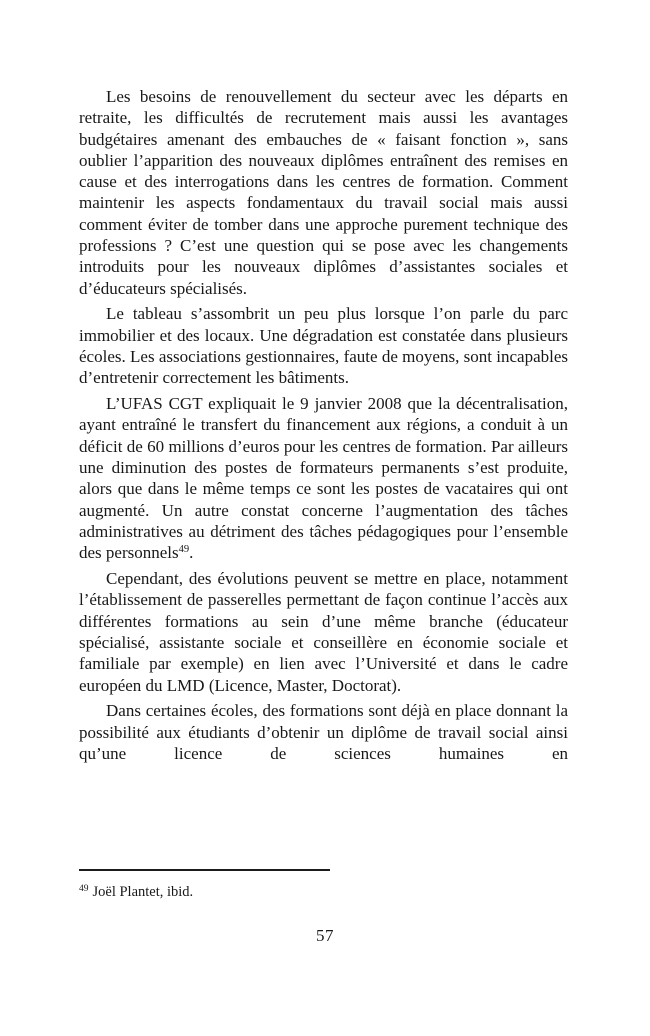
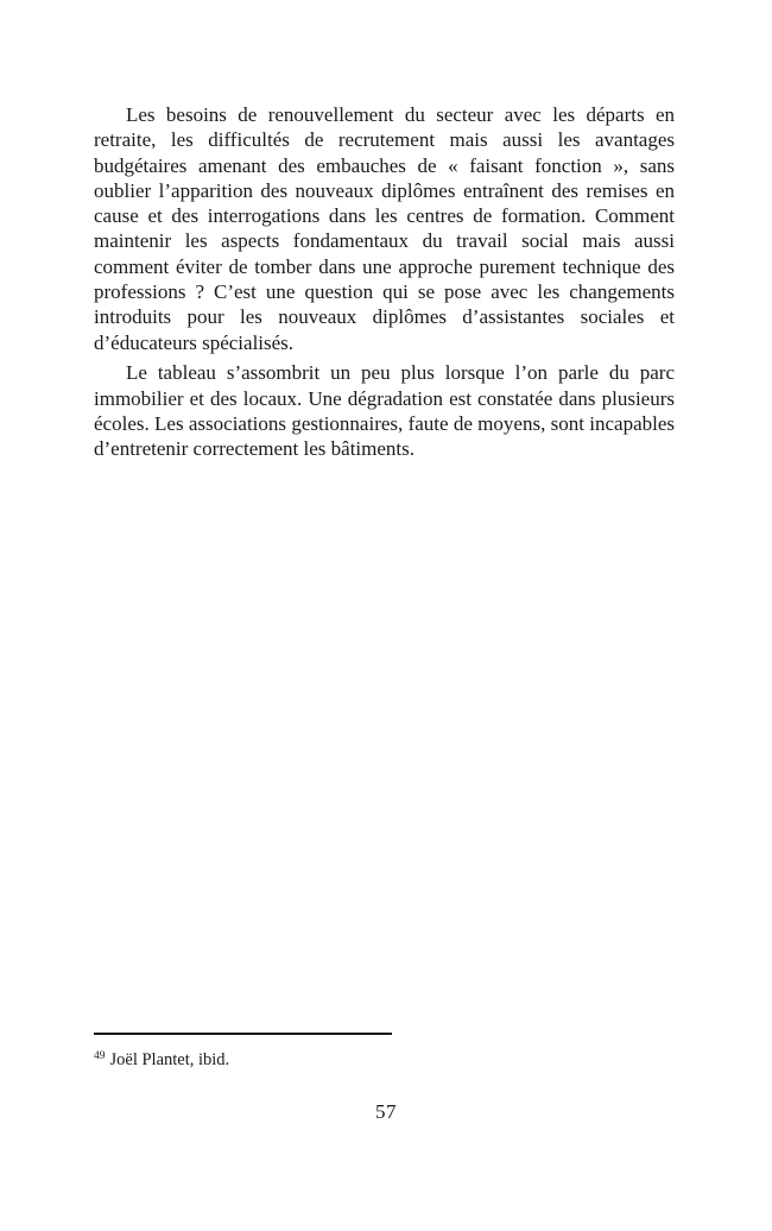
  Les besoins de renouvellement du secteur avec les départs en retraite, les difficultés de recrutement mais aussi les avantages budgétaires amenant des embauches de « faisant fonction », sans oublier l’apparition des nouveaux diplômes entraînent des remises en cause et des interrogations dans les centres de formation. Comment maintenir les aspects fondamentaux du travail social mais aussi comment éviter de tomber dans une approche purement technique des professions ? C’est une question qui se pose avec les changements introduits pour les nouveaux diplômes d’assistantes sociales et d’éducateurs spécialisés.
  Le tableau s’assombrit un peu plus lorsque l’on parle du parc immobilier et des locaux. Une dégradation est constatée dans plusieurs écoles. Les associations gestionnaires, faute de moyens, sont incapables d’entretenir correctement les bâtiments.
- L’UFAS CGT expliquait le 9 janvier 2008 que la décentralisation, ayant entraîné le transfert du financement aux régions, a conduit à un déficit de 60 millions d’euros pour les centres de formation. Par ailleurs une diminution des postes de formateurs permanents s’est produite, alors que dans le même temps ce sont les postes de vacataires qui ont augmenté. Un autre constat concerne l’augmentation des tâches administratives au détriment des tâches pédagogiques pour l’ensemble des personnels49.
- Cependant, des évolutions peuvent se mettre en place, notamment l’établissement de passerelles permettant de façon continue l’accès aux différentes formations au sein d’une même branche (éducateur spécialisé, assistante sociale et conseillère en économie sociale et familiale par exemple) en lien avec l’Université et dans le cadre européen du LMD (Licence, Master, Doctorat).
- Dans certaines écoles, des formations sont déjà en place donnant la possibilité aux étudiants d’obtenir un diplôme de travail social ainsi qu’une licence de sciences humaines en
  49 Joël Plantet, ibid.
  57
